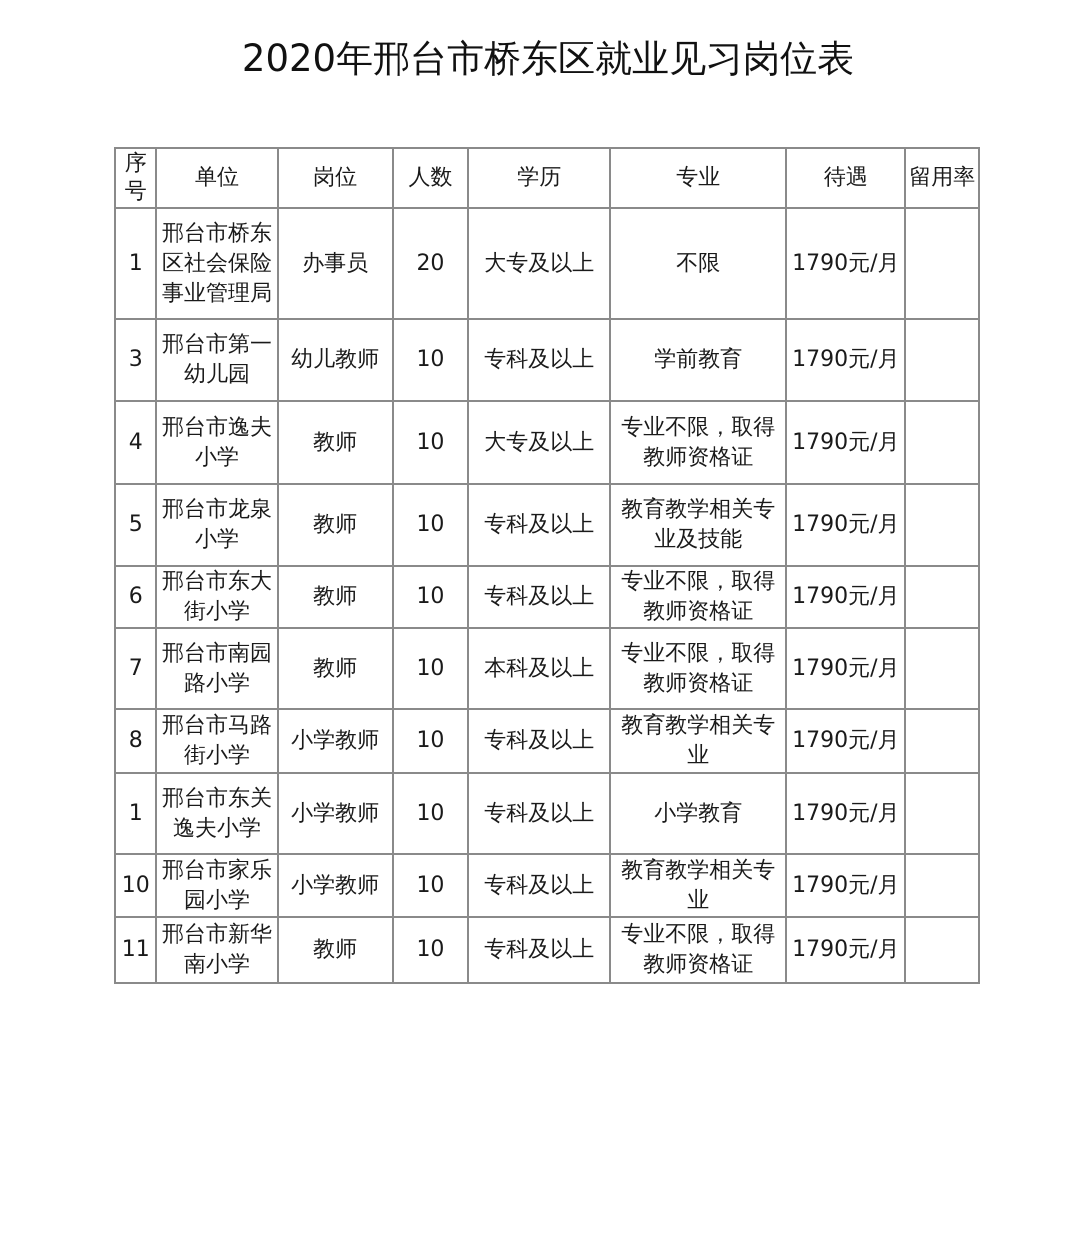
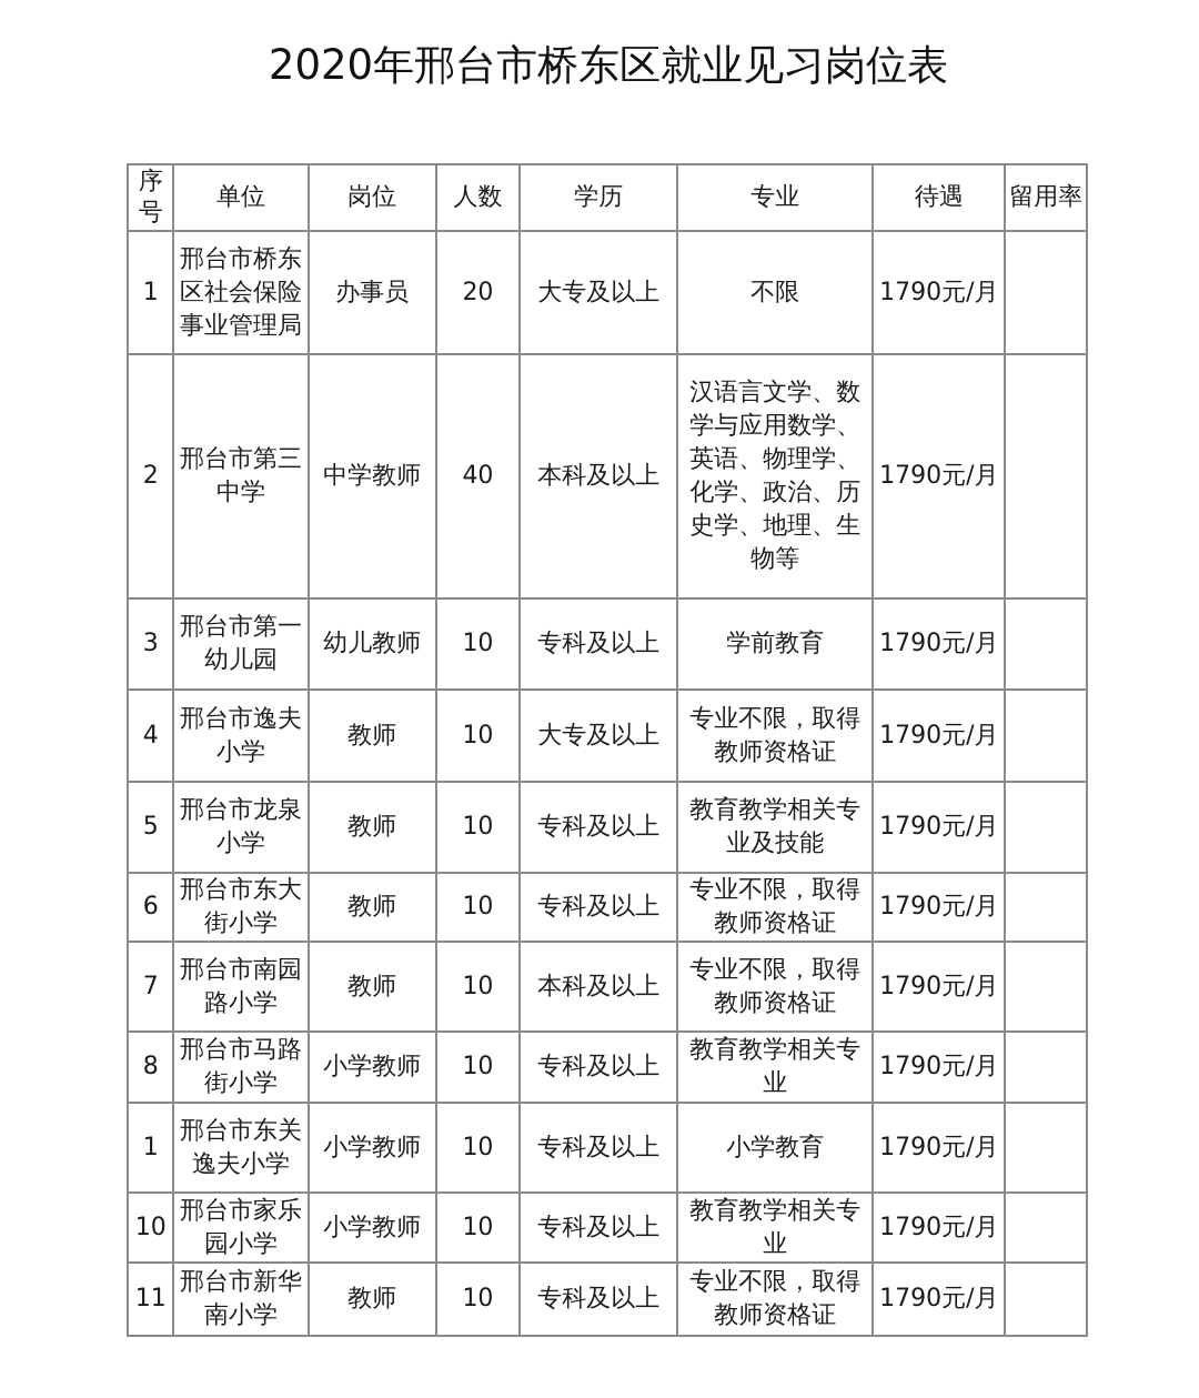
  2020年邢台市桥东区就业见习岗位表
  序号	单位	岗位	人数	学历	专业	待遇	留用率
  1	邢台市桥东区社会保险事业管理局	办事员	20	大专及以上	不限	1790元/月
+ 2	邢台市第三中学	中学教师	40	本科及以上	汉语言文学、数学与应用数学、英语、物理学、化学、政治、历史学、地理、生物等	1790元/月
  3	邢台市第一幼儿园	幼儿教师	10	专科及以上	学前教育	1790元/月
  4	邢台市逸夫小学	教师	10	大专及以上	专业不限，取得教师资格证	1790元/月
  5	邢台市龙泉小学	教师	10	专科及以上	教育教学相关专业及技能	1790元/月
  6	邢台市东大街小学	教师	10	专科及以上	专业不限，取得教师资格证	1790元/月
  7	邢台市南园路小学	教师	10	本科及以上	专业不限，取得教师资格证	1790元/月
  8	邢台市马路街小学	小学教师	10	专科及以上	教育教学相关专业	1790元/月
  1	邢台市东关逸夫小学	小学教师	10	专科及以上	小学教育	1790元/月
  10	邢台市家乐园小学	小学教师	10	专科及以上	教育教学相关专业	1790元/月
  11	邢台市新华南小学	教师	10	专科及以上	专业不限，取得教师资格证	1790元/月
